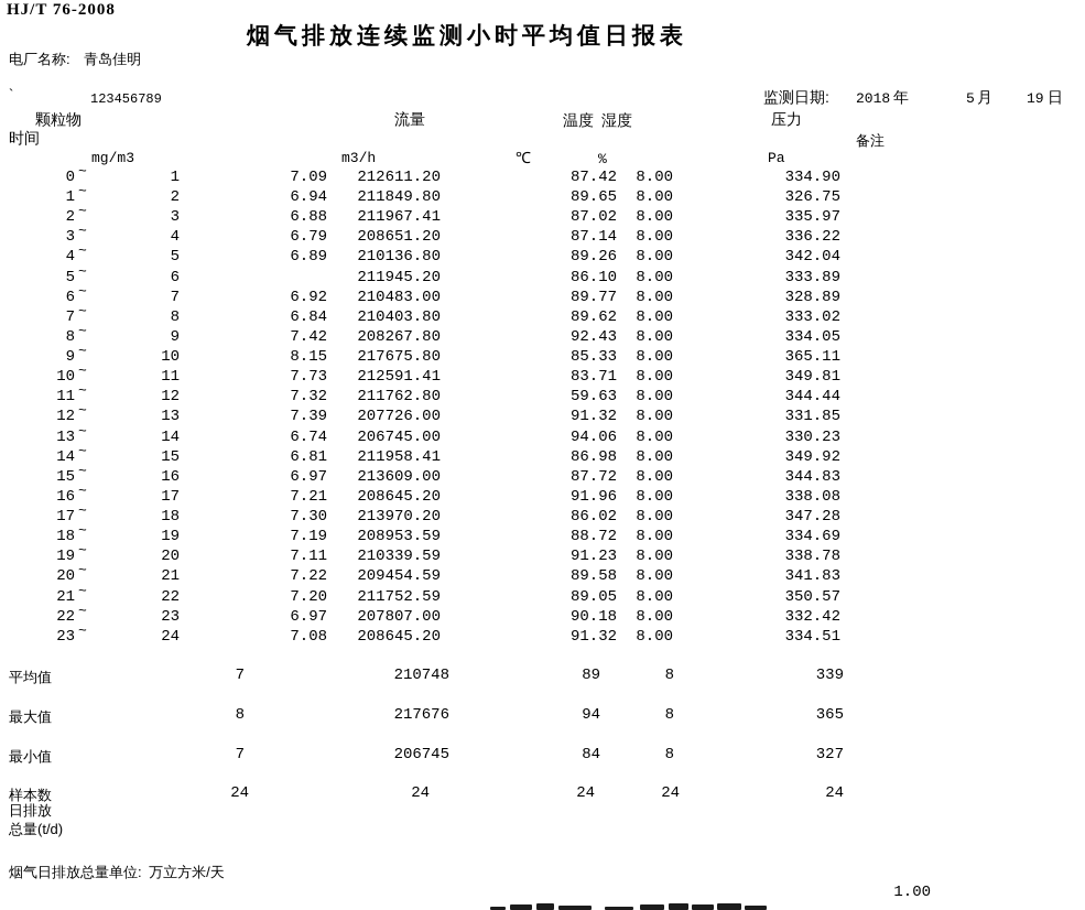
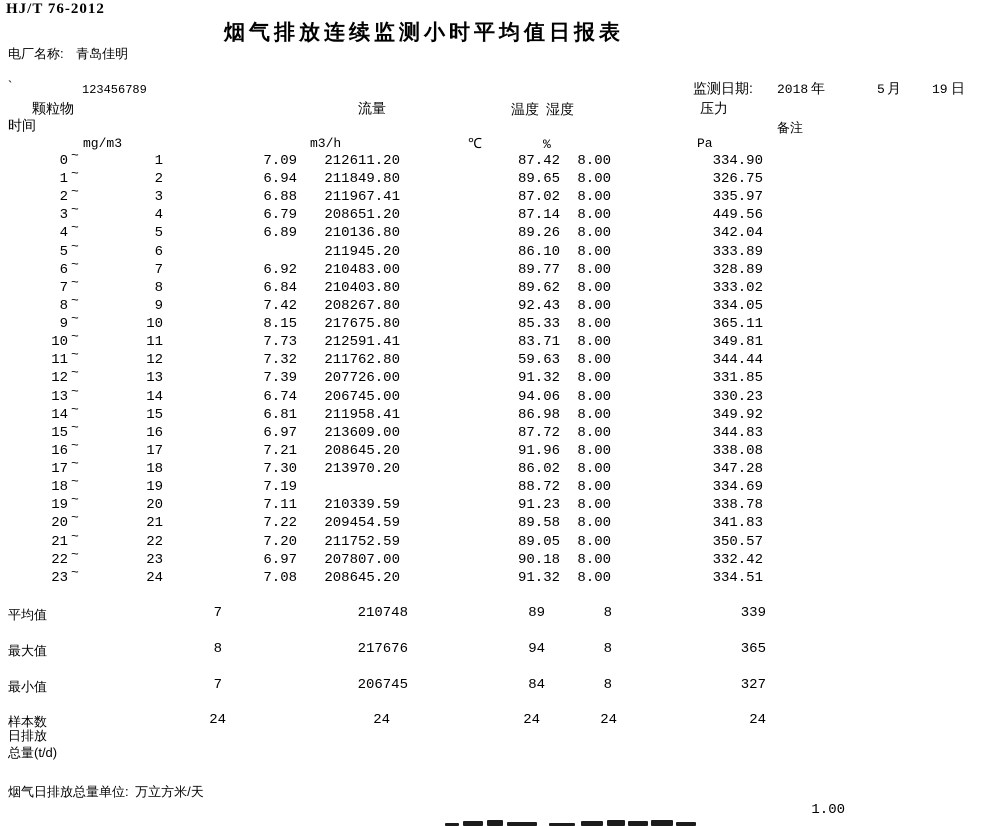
- HJ/T 76-2008
+ HJ/T 76-2012
  烟气排放连续监测小时平均值日报表
  电厂名称: 青岛佳明
  `
  123456789
  监测日期:
  2018
  年
  5
  月
  19
  日
  颗粒物
  流量
  温度
  湿度
  压力
  时间
  备注
  mg/m3
  m3/h
  ℃
  %
  Pa
  0
  ~
  1
  7.09
  212611.20
  87.42
  8.00
  334.90
  1
  ~
  2
  6.94
  211849.80
  89.65
  8.00
  326.75
  2
  ~
  3
  6.88
  211967.41
  87.02
  8.00
  335.97
  3
  ~
  4
  6.79
  208651.20
  87.14
  8.00
- 336.22
+ 449.56
  4
  ~
  5
  6.89
  210136.80
  89.26
  8.00
  342.04
  5
  ~
  6
  211945.20
  86.10
  8.00
  333.89
  6
  ~
  7
  6.92
  210483.00
  89.77
  8.00
  328.89
  7
  ~
  8
  6.84
  210403.80
  89.62
  8.00
  333.02
  8
  ~
  9
  7.42
  208267.80
  92.43
  8.00
  334.05
  9
  ~
  10
  8.15
  217675.80
  85.33
  8.00
  365.11
  10
  ~
  11
  7.73
  212591.41
  83.71
  8.00
  349.81
  11
  ~
  12
  7.32
  211762.80
  59.63
  8.00
  344.44
  12
  ~
  13
  7.39
  207726.00
  91.32
  8.00
  331.85
  13
  ~
  14
  6.74
  206745.00
  94.06
  8.00
  330.23
  14
  ~
  15
  6.81
  211958.41
  86.98
  8.00
  349.92
  15
  ~
  16
  6.97
  213609.00
  87.72
  8.00
  344.83
  16
  ~
  17
  7.21
  208645.20
  91.96
  8.00
  338.08
  17
  ~
  18
  7.30
  213970.20
  86.02
  8.00
  347.28
  18
  ~
  19
  7.19
- 208953.59
  88.72
  8.00
  334.69
  19
  ~
  20
  7.11
  210339.59
  91.23
  8.00
  338.78
  20
  ~
  21
  7.22
  209454.59
  89.58
  8.00
  341.83
  21
  ~
  22
  7.20
  211752.59
  89.05
  8.00
  350.57
  22
  ~
  23
  6.97
  207807.00
  90.18
  8.00
  332.42
  23
  ~
  24
  7.08
  208645.20
  91.32
  8.00
  334.51
  平均值
  7
  210748
  89
  8
  339
  最大值
  8
  217676
  94
  8
  365
  最小值
  7
  206745
  84
  8
  327
  样本数
  24
  24
  24
  24
  24
  日排放
  总量(t/d)
  烟气日排放总量单位: 万立方米/天
  1.00
